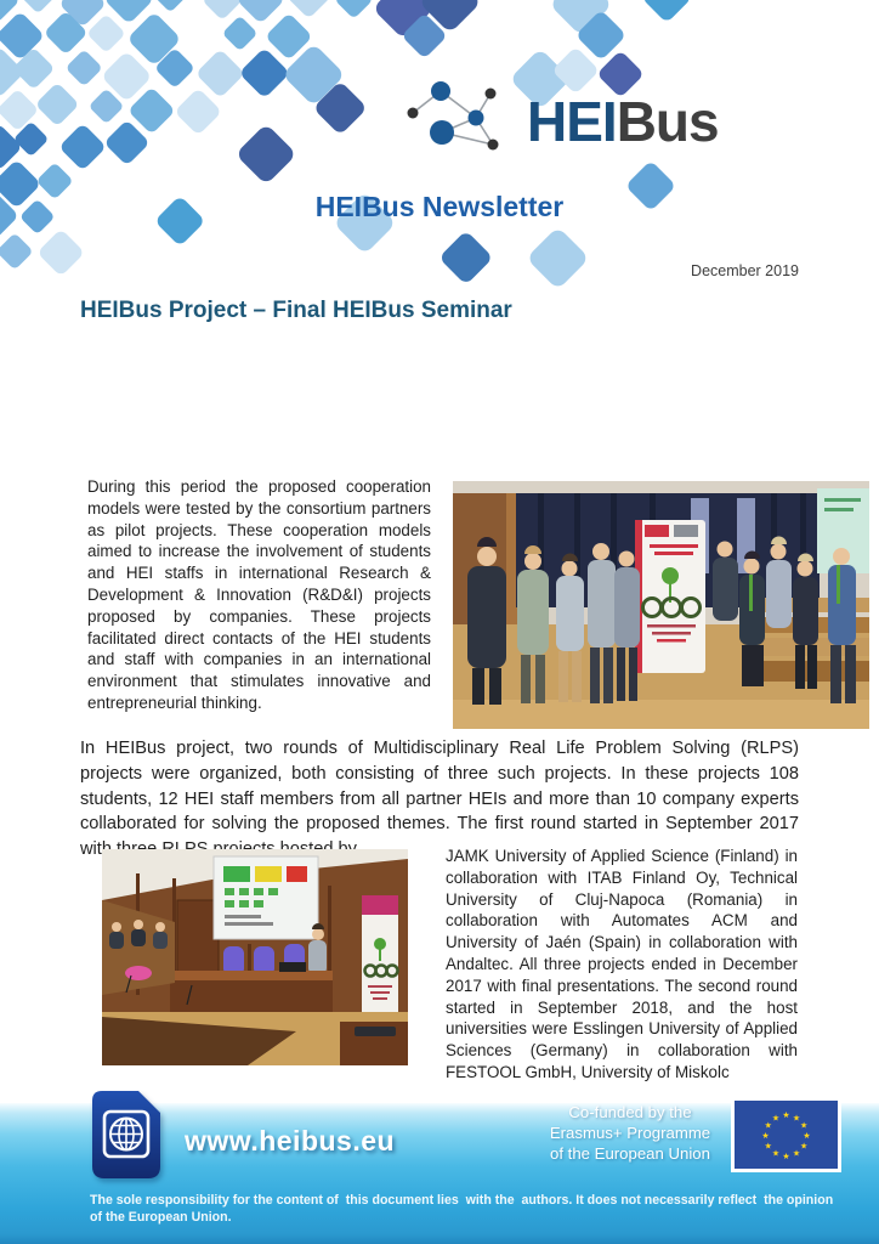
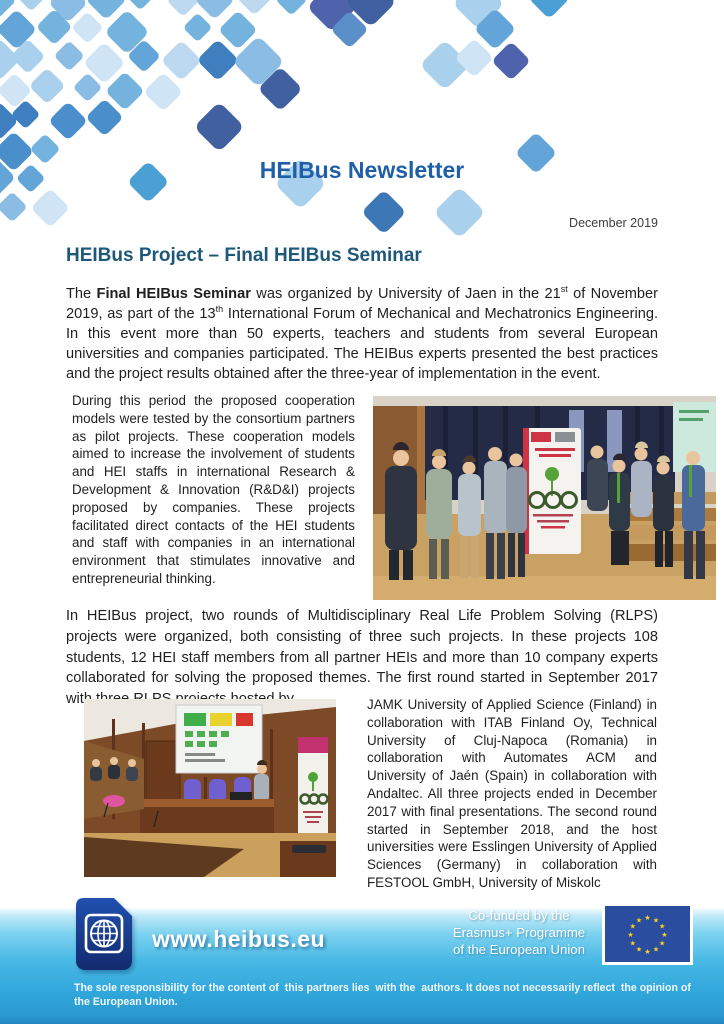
- HEIBus
  HEIBus Newsletter
  December 2019
  HEIBus Project – Final HEIBus Seminar
+ The Final HEIBus Seminar was organized by University of Jaen in the 21st of November 2019, as part of the 13th International Forum of Mechanical and Mechatronics Engineering. In this event more than 50 experts, teachers and students from several European universities and companies participated. The HEIBus experts presented the best practices and the project results obtained after the three-year of implementation in the event.
  During this period the proposed cooperation models were tested by the consortium partners as pilot projects. These cooperation models aimed to increase the involvement of students and HEI staffs in international Research & Development & Innovation (R&D&I) projects proposed by companies. These projects facilitated direct contacts of the HEI students and staff with companies in an international environment that stimulates innovative and entrepreneurial thinking.
  In HEIBus project, two rounds of Multidisciplinary Real Life Problem Solving (RLPS) projects were organized, both consisting of three such projects. In these projects 108 students, 12 HEI staff members from all partner HEIs and more than 10 company experts collaborated for solving the proposed themes. The first round started in September 2017 wit
  JAMK University of Applied Science (Finland) in collaboration with ITAB Finland Oy, Technical University of Cluj-Napoca (Romania) in collaboration with Automates ACM and University of Jaén (Spain) in collaboration with Andaltec. All three projects ended in December 2017 with final presentations. The second round started in September 2018, and the host universities were Esslingen University of Applied Sciences (Germany) in collaboration with FESTOOL GmbH, University of Miskolc
  www.heibus.eu
  Co-funded by the
  Erasmus+ Programme
  of the European Union
  ★
  ★
  ★
  ★
  ★
  ★
  ★
  ★
  ★
  ★
  ★
  ★
- The sole responsibility for the content of this document lies with the authors. It does not necessarily reflect the opinion of the European Union.
+ The sole responsibility for the content of this partners lies with the authors. It does not necessarily reflect the opinion of the European Union.
